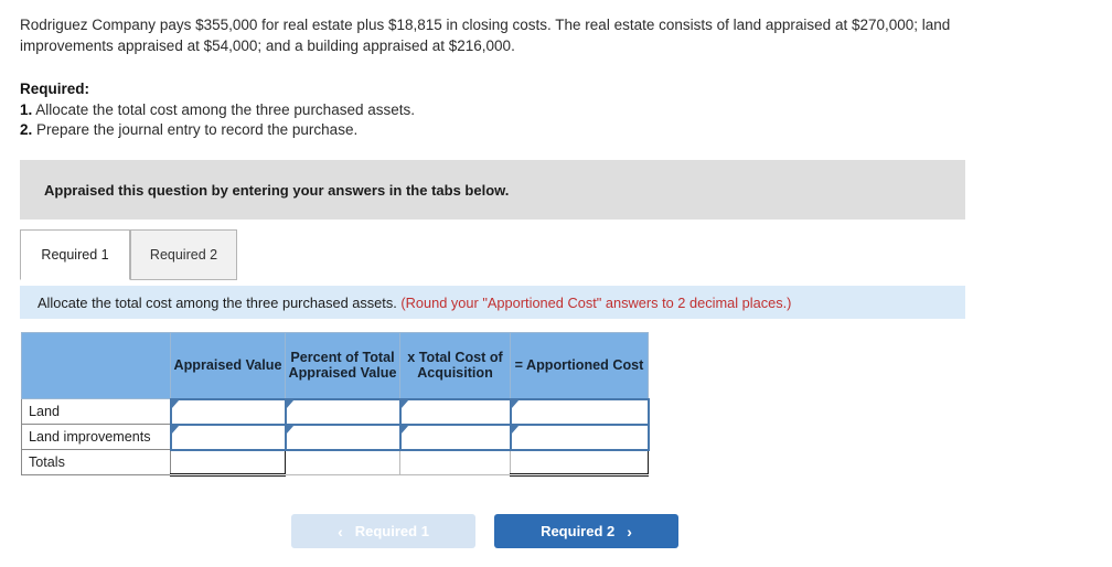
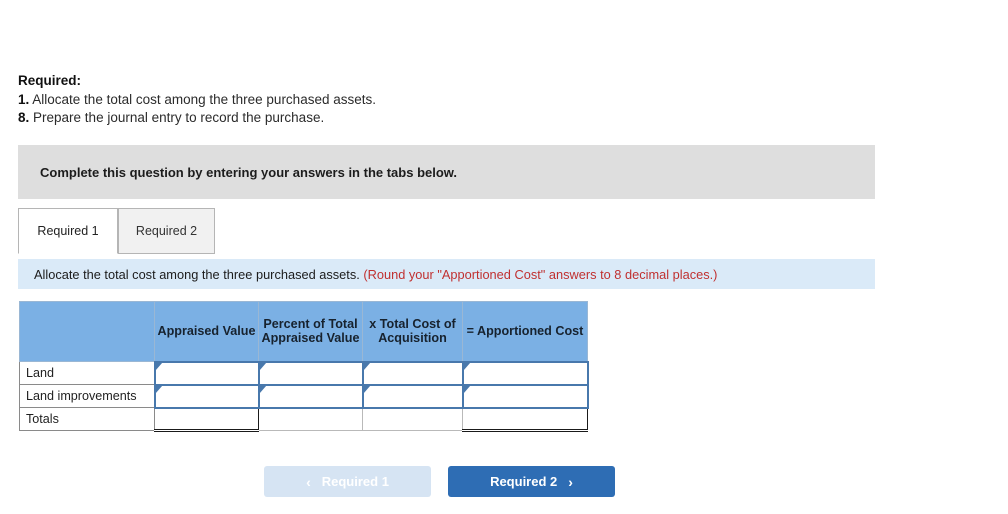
- Rodriguez Company pays $355,000 for real estate plus $18,815 in closing costs. The real estate consists of land appraised at $270,000; land improvements appraised at $54,000; and a building appraised at $216,000.
  Required:
  1. Allocate the total cost among the three purchased assets.
- 2. Prepare the journal entry to record the purchase.
+ 8. Prepare the journal entry to record the purchase.
- Appraised this question by entering your answers in the tabs below.
+ Complete this question by entering your answers in the tabs below.
  Required 1
  Required 2
- Allocate the total cost among the three purchased assets. (Round your "Apportioned Cost" answers to 2 decimal places.)
+ Allocate the total cost among the three purchased assets. (Round your "Apportioned Cost" answers to 8 decimal places.)
  	Appraised Value	Percent of Total Appraised Value	x Total Cost of Acquisition	= Apportioned Cost
  Land
  Land improvements
  Totals
  ‹
  Required 1
  Required 2
  ›
